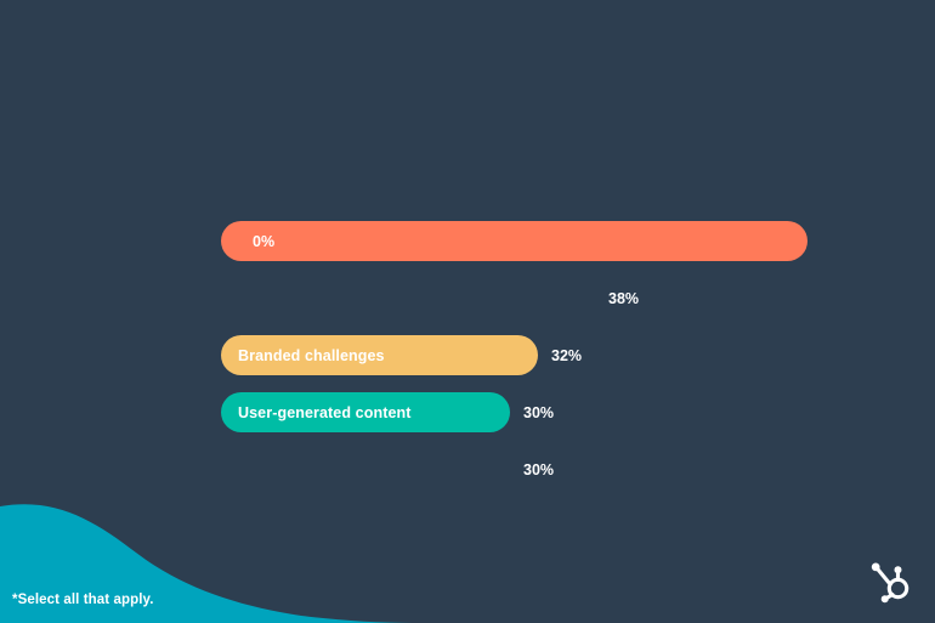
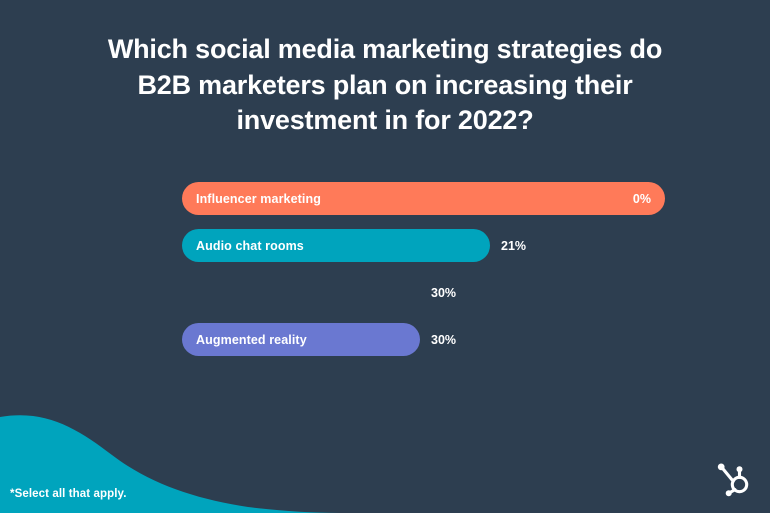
+ Which social media marketing strategies do
+ B2B marketers plan on increasing their
+ investment in for 2022?
+ Influencer marketing
  0%
+ Audio chat rooms
- 38%
+ 21%
- Branded challenges
- 32%
- User-generated content
  30%
+ Augmented reality
  30%
  *Select all that apply.
